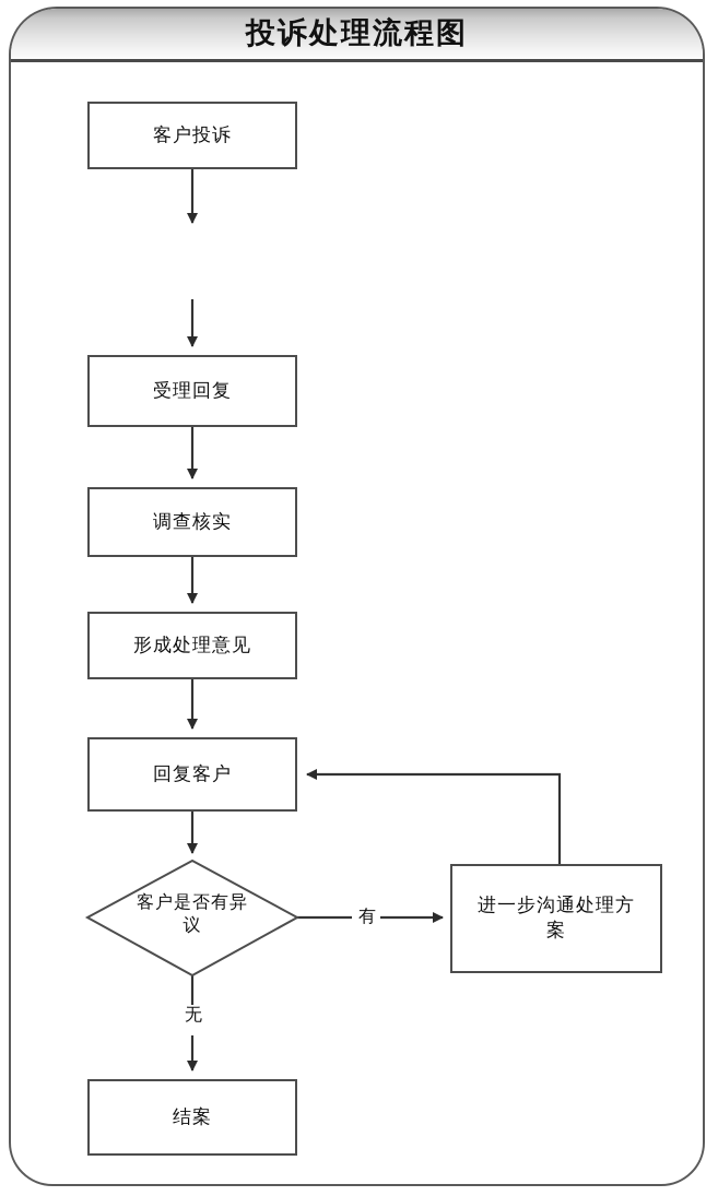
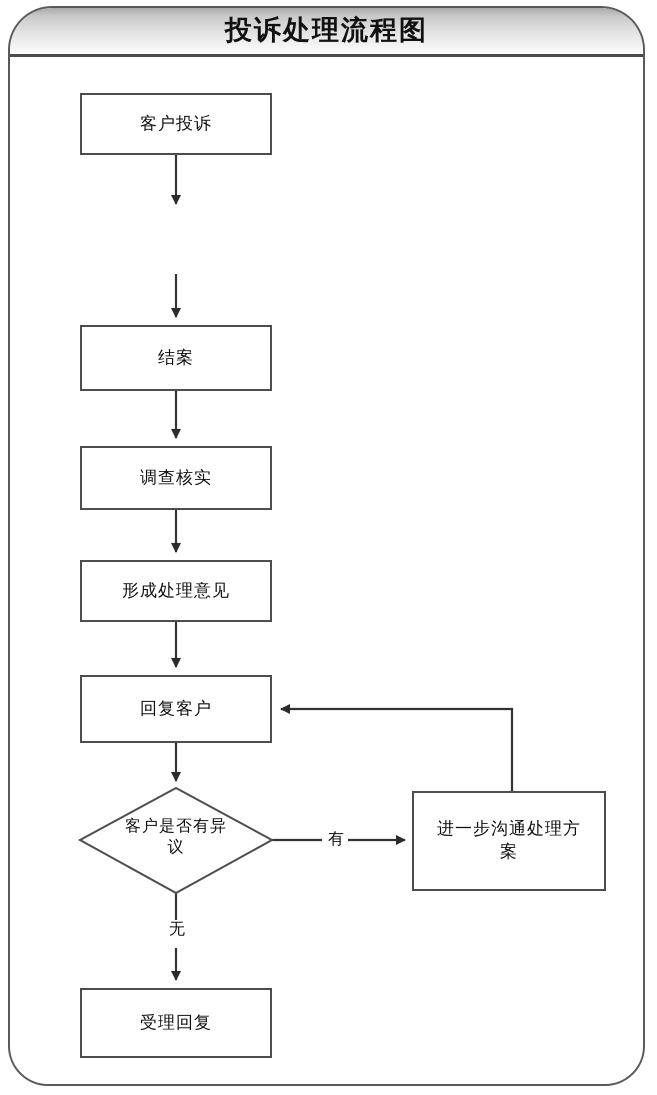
  投诉处理流程图
  客户投诉
- 受理回复
+ 结案
  调查核实
  形成处理意见
  回复客户
  客户是否有异议
  进一步沟通处理方案
- 结案
+ 受理回复
  有
  无
